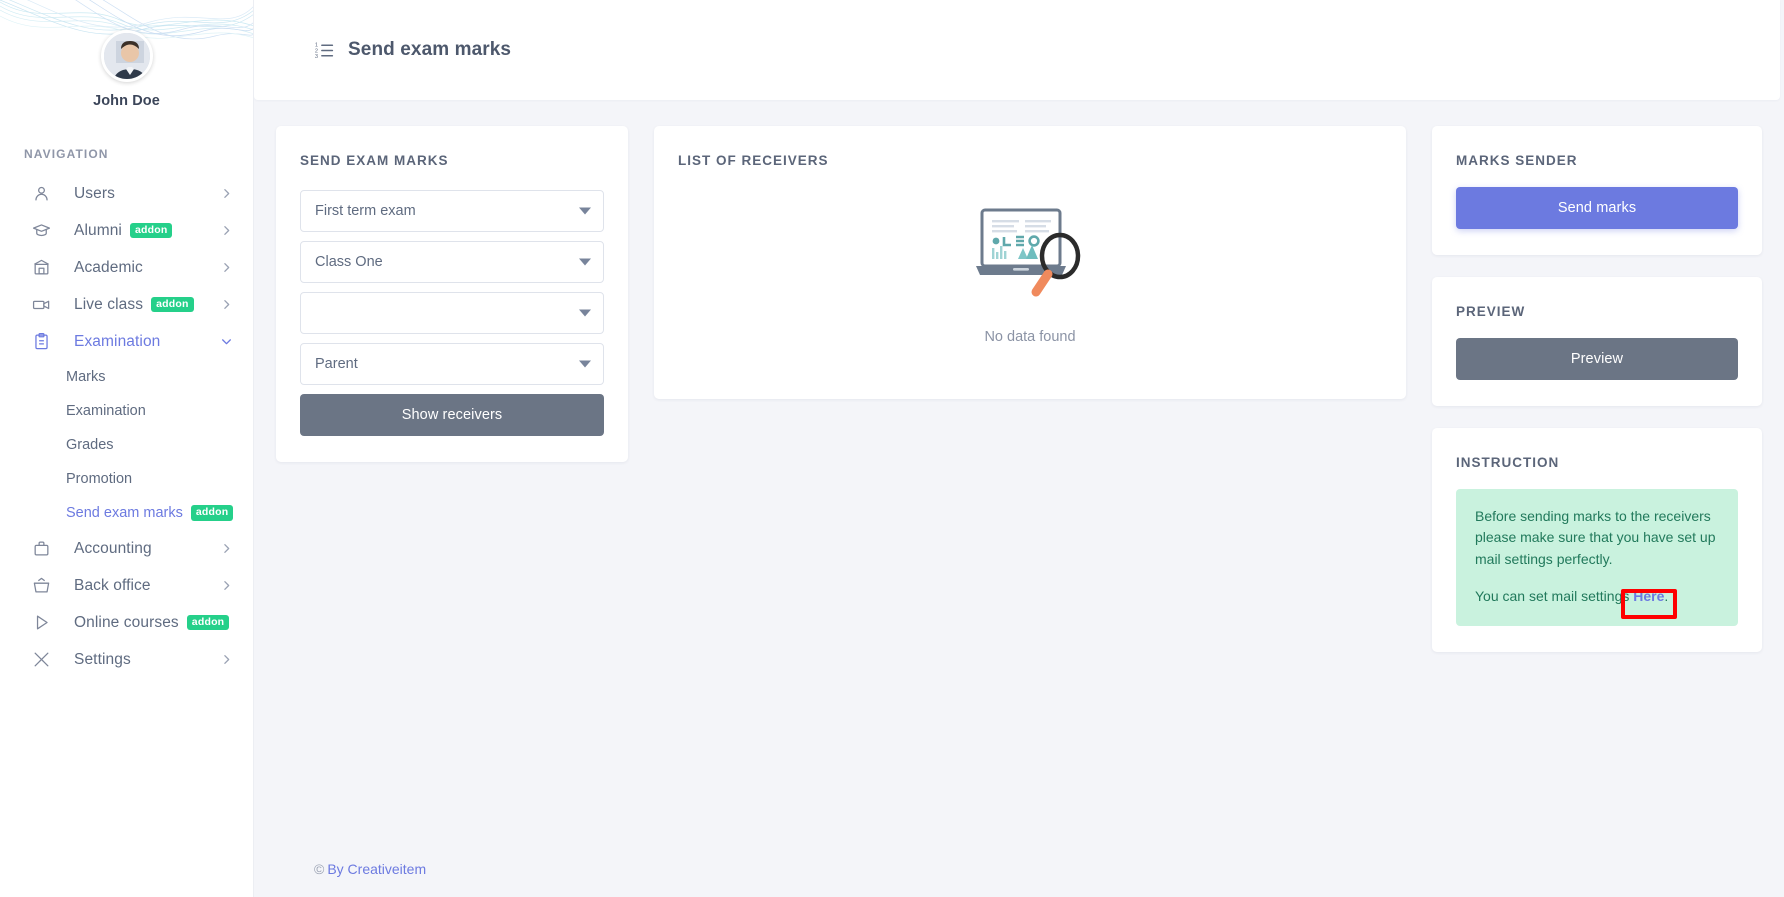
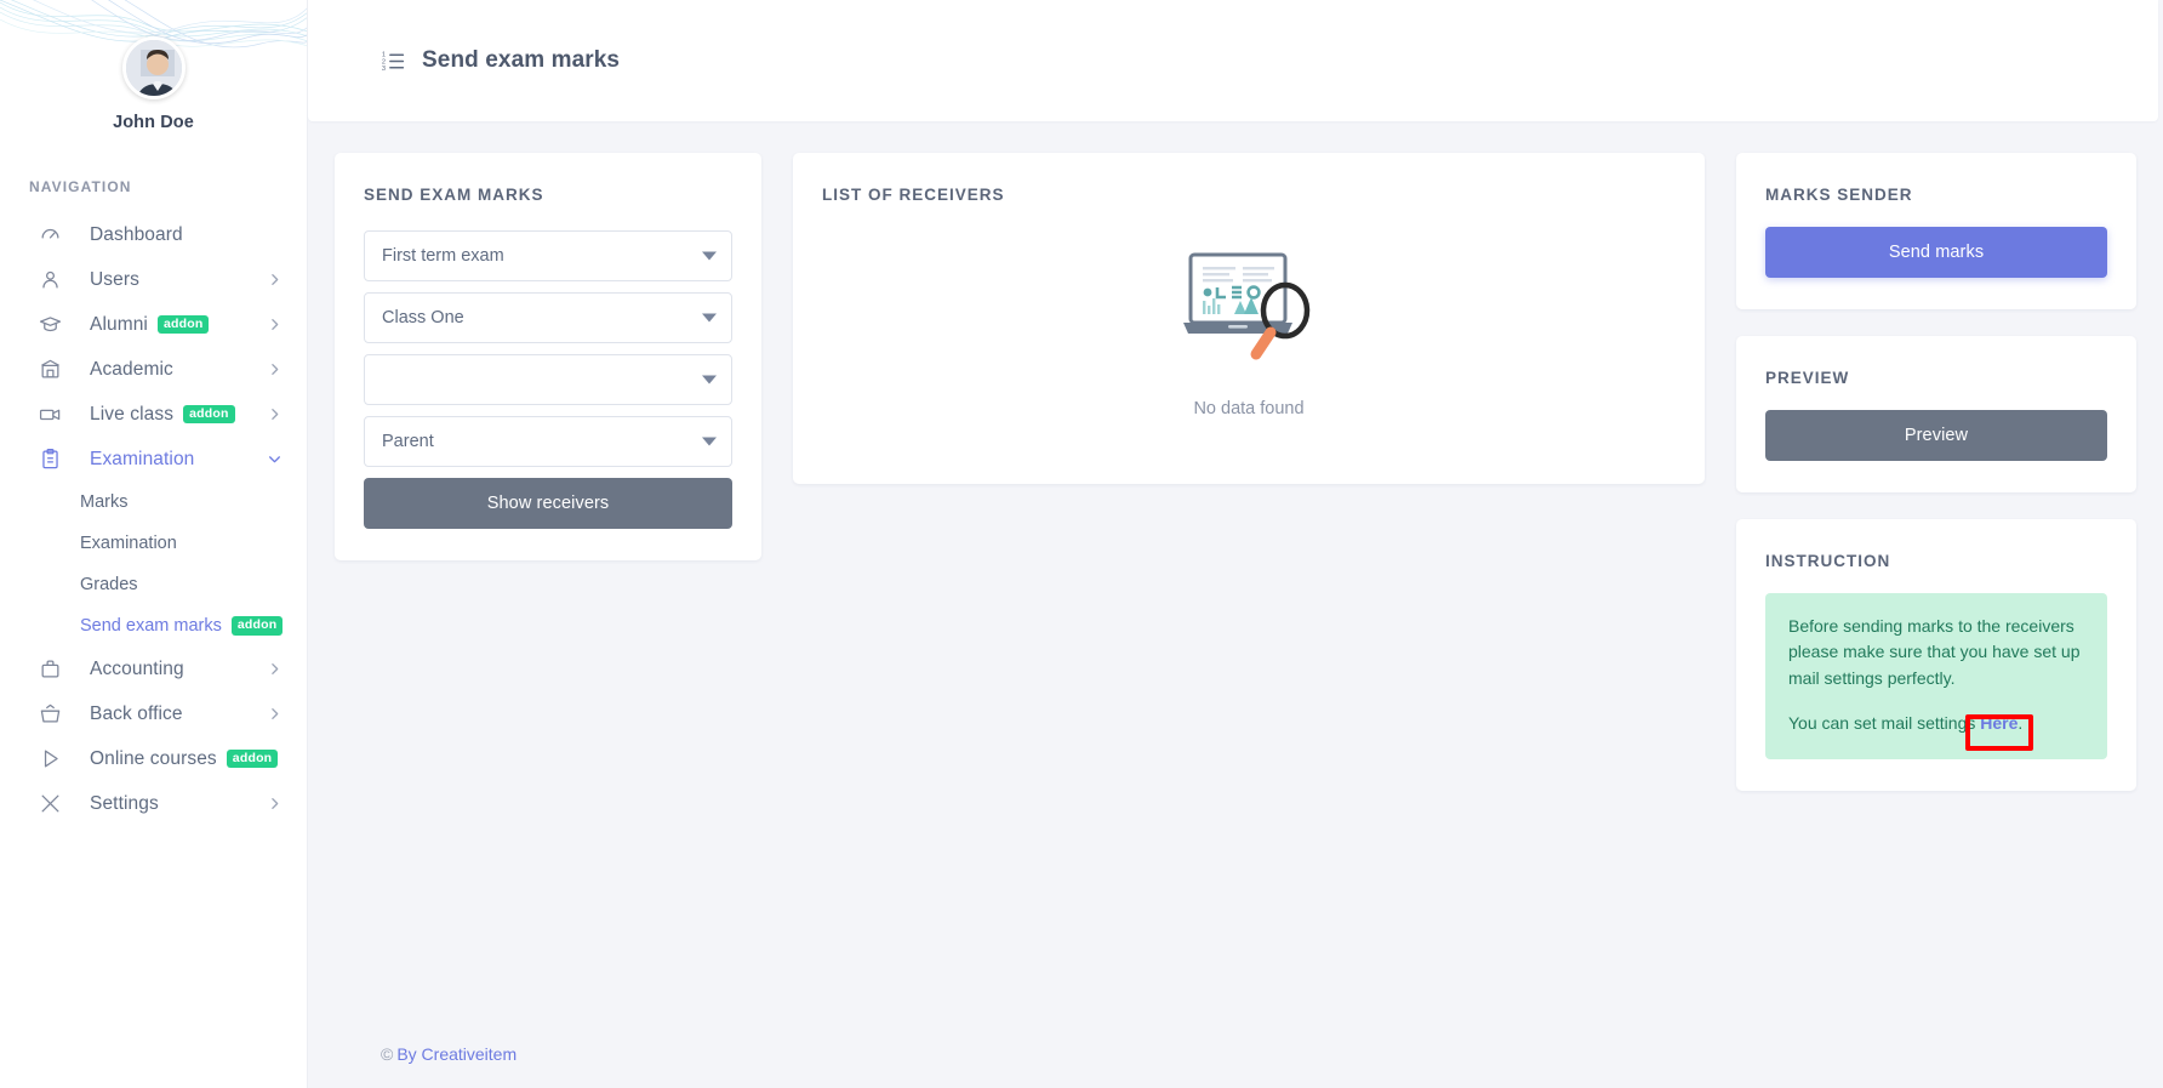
  John Doe
  NAVIGATION
+ Dashboard
  Users
  Alumni
  addon
  Academic
  Live class
  addon
  Examination
  Marks
  Examination
  Grades
- Promotion
  Send exam marks
  addon
  Accounting
  Back office
  Online courses
  addon
  Settings
  Send exam marks
  SEND EXAM MARKS
  First term exam
  Class One
  Parent
  Show receivers
  LIST OF RECEIVERS
  No data found
  MARKS SENDER
  Send marks
  PREVIEW
  Preview
  INSTRUCTION
  Before sending marks to the receivers please make sure that you have set up mail settings perfectly.
  You can set mail settings Here.
  ©
  By Creativeitem
